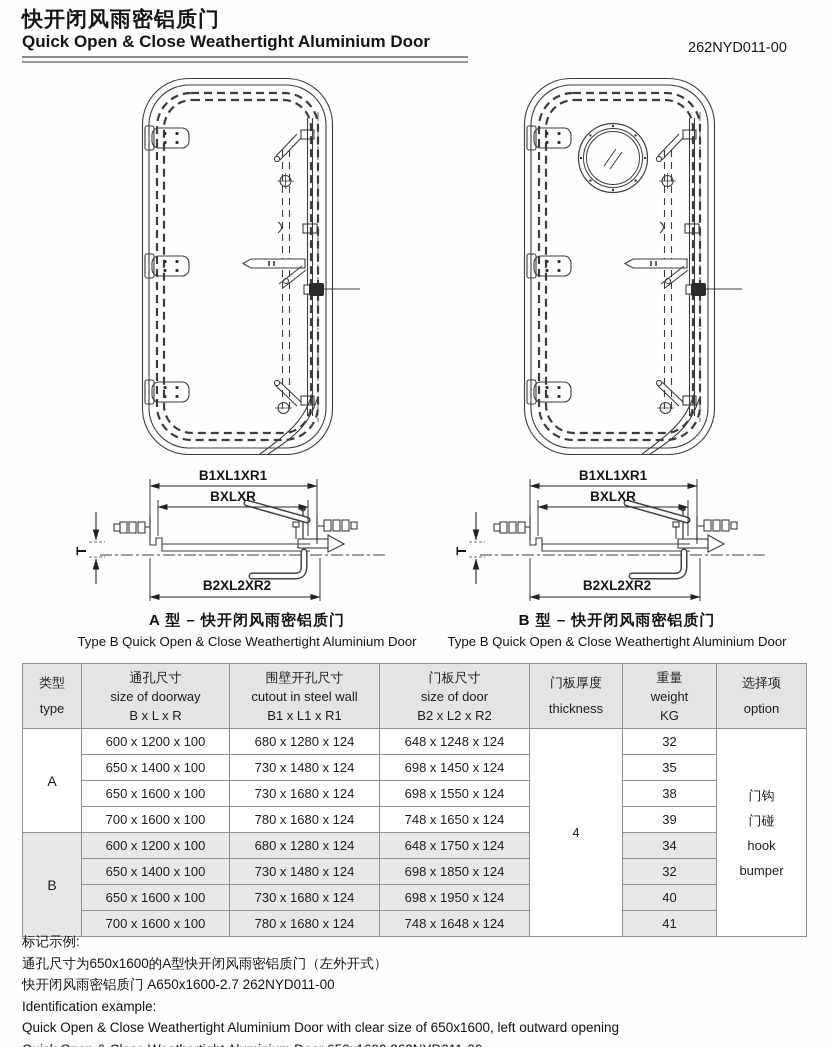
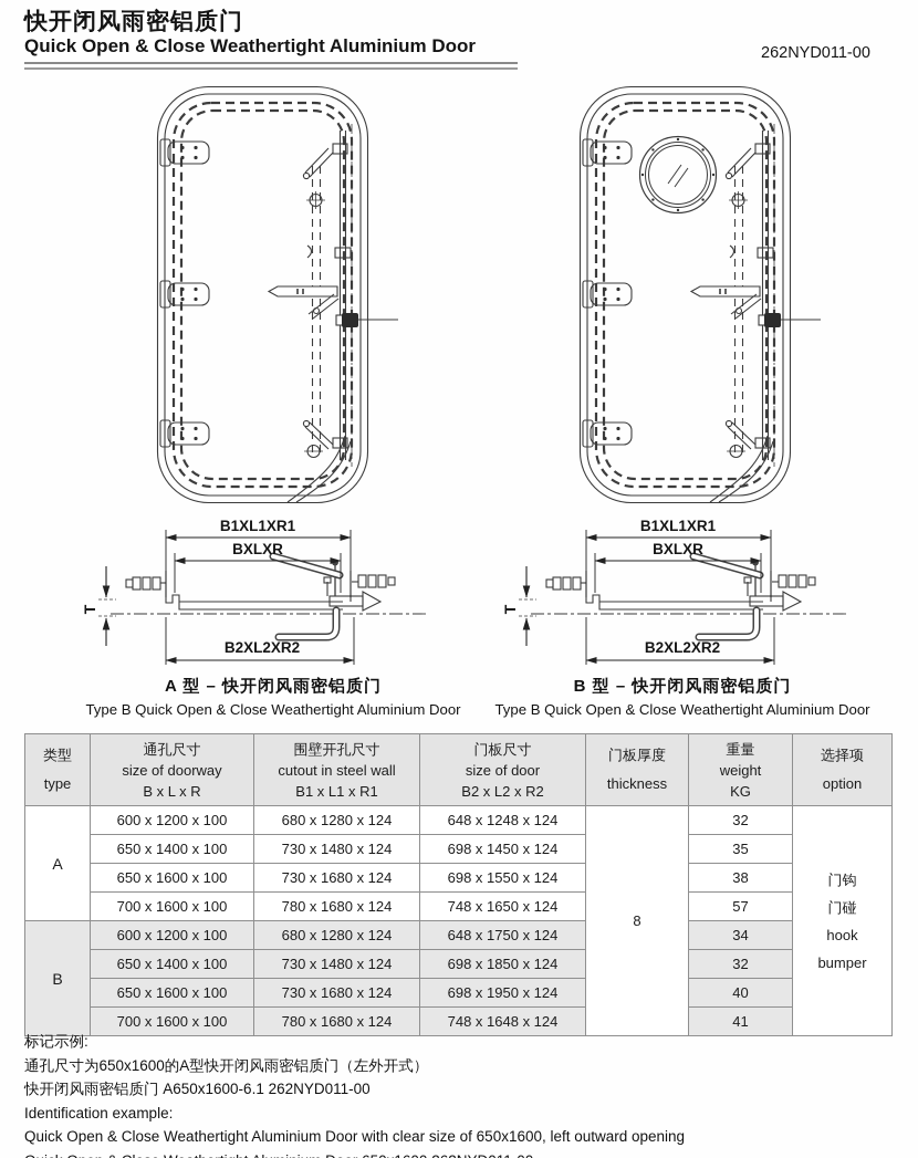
  快开闭风雨密铝质门
  Quick Open & Close Weathertight Aluminium Door
  262NYD011-00
  B1XL1XR1
  BXLXR
  B2XL2XR2
  B1XL1XR1
  BXLXR
  B2XL2XR2
  A 型 – 快开闭风雨密铝质门
  Type B Quick Open & Close Weathertight Aluminium Door
  B 型 – 快开闭风雨密铝质门
  Type B Quick Open & Close Weathertight Aluminium Door
  类型 type	通孔尺寸 size of doorway B x L x R	围壁开孔尺寸 cutout in steel wall B1 x L1 x R1	门板尺寸 size of door B2 x L2 x R2	门板厚度 thickness	重量 weight KG	选择项 option
- A	600 x 1200 x 100	680 x 1280 x 124	648 x 1248 x 124	4	32	门钩门碰hookbumper
+ A	600 x 1200 x 100	680 x 1280 x 124	648 x 1248 x 124	8	32	门钩门碰hookbumper
  650 x 1400 x 100	730 x 1480 x 124	698 x 1450 x 124	35
  650 x 1600 x 100	730 x 1680 x 124	698 x 1550 x 124	38
- 700 x 1600 x 100	780 x 1680 x 124	748 x 1650 x 124	39
+ 700 x 1600 x 100	780 x 1680 x 124	748 x 1650 x 124	57
  B	600 x 1200 x 100	680 x 1280 x 124	648 x 1750 x 124	34
  650 x 1400 x 100	730 x 1480 x 124	698 x 1850 x 124	32
  650 x 1600 x 100	730 x 1680 x 124	698 x 1950 x 124	40
  700 x 1600 x 100	780 x 1680 x 124	748 x 1648 x 124	41
  标记示例:
  通孔尺寸为650x1600的A型快开闭风雨密铝质门（左外开式）
- 快开闭风雨密铝质门 A650x1600-2.7 262NYD011-00
+ 快开闭风雨密铝质门 A650x1600-6.1 262NYD011-00
  Identification example:
  Quick Open & Close Weathertight Aluminium Door with clear size of 650x1600, left outward opening
